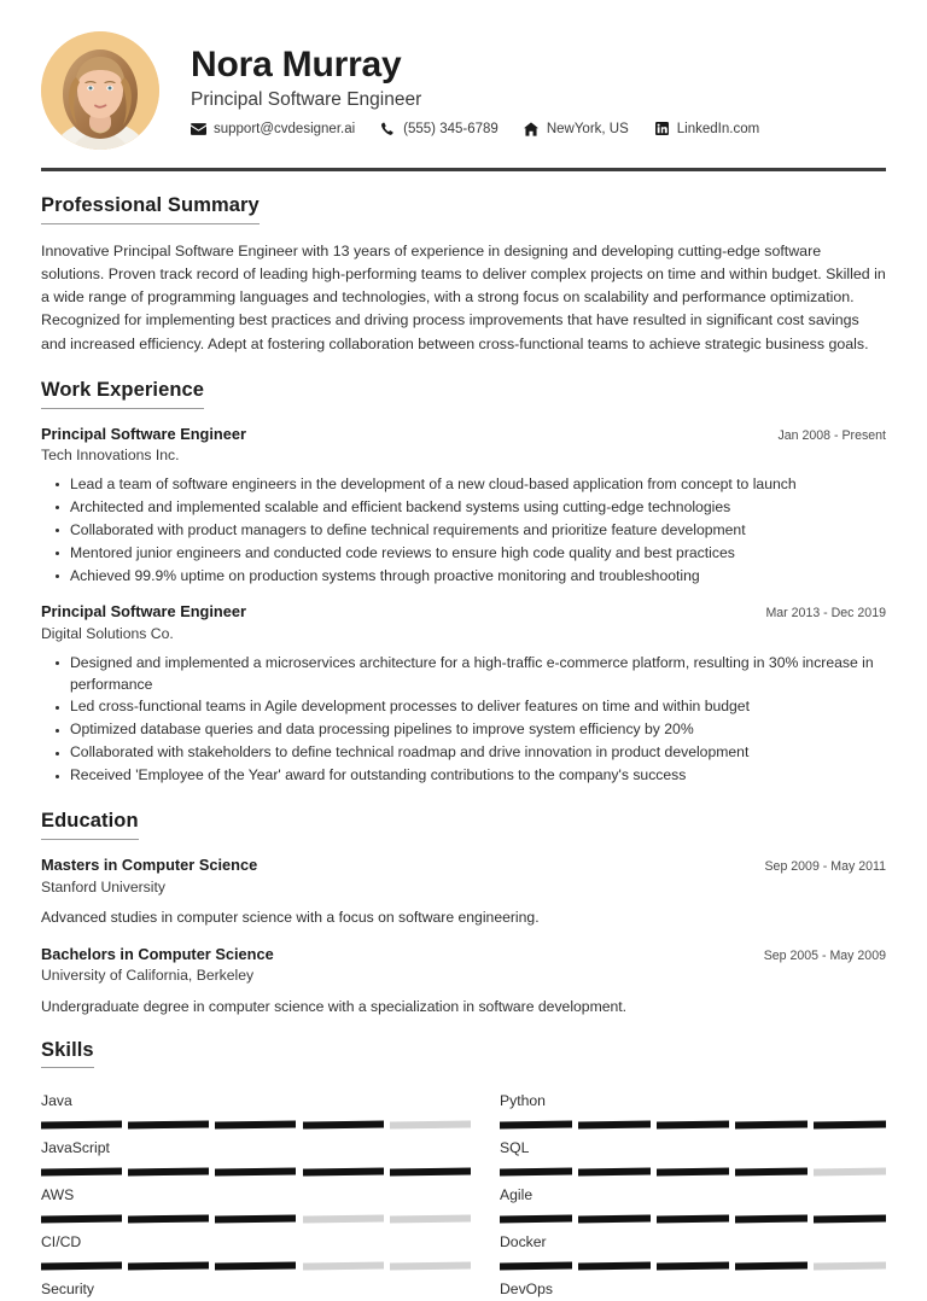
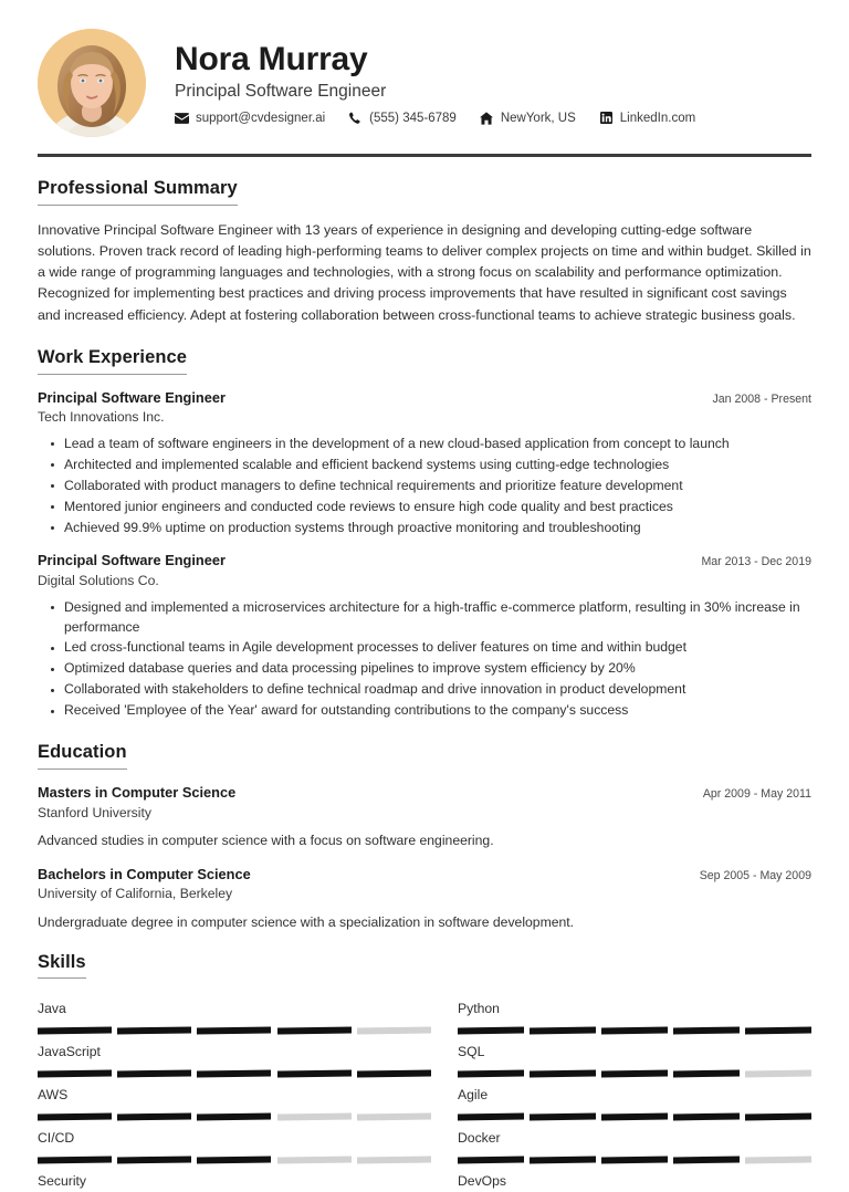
  Nora Murray
  Principal Software Engineer
  support@cvdesigner.ai
  (555) 345-6789
  NewYork, US
  LinkedIn.com
  Professional Summary
  Innovative Principal Software Engineer with 13 years of experience in designing and developing cutting-edge software solutions. Proven track record of leading high-performing teams to deliver complex projects on time and within budget. Skilled in a wide range of programming languages and technologies, with a strong focus on scalability and performance optimization. Recognized for implementing best practices and driving process improvements that have resulted in significant cost savings and increased efficiency. Adept at fostering collaboration between cross-functional teams to achieve strategic business goals.
  Work Experience
  Principal Software Engineer
  Jan 2008 - Present
  Tech Innovations Inc.
  Lead a team of software engineers in the development of a new cloud-based application from concept to launch
  Architected and implemented scalable and efficient backend systems using cutting-edge technologies
  Collaborated with product managers to define technical requirements and prioritize feature development
  Mentored junior engineers and conducted code reviews to ensure high code quality and best practices
  Achieved 99.9% uptime on production systems through proactive monitoring and troubleshooting
  Principal Software Engineer
  Mar 2013 - Dec 2019
  Digital Solutions Co.
  Designed and implemented a microservices architecture for a high-traffic e-commerce platform, resulting in 30% increase in performance
  Led cross-functional teams in Agile development processes to deliver features on time and within budget
  Optimized database queries and data processing pipelines to improve system efficiency by 20%
  Collaborated with stakeholders to define technical roadmap and drive innovation in product development
  Received 'Employee of the Year' award for outstanding contributions to the company's success
  Education
  Masters in Computer Science
- Sep 2009 - May 2011
+ Apr 2009 - May 2011
  Stanford University
  Advanced studies in computer science with a focus on software engineering.
  Bachelors in Computer Science
  Sep 2005 - May 2009
  University of California, Berkeley
  Undergraduate degree in computer science with a specialization in software development.
  Skills
  Java
  Python
  JavaScript
  SQL
  AWS
  Agile
  CI/CD
  Docker
  Security
  DevOps
